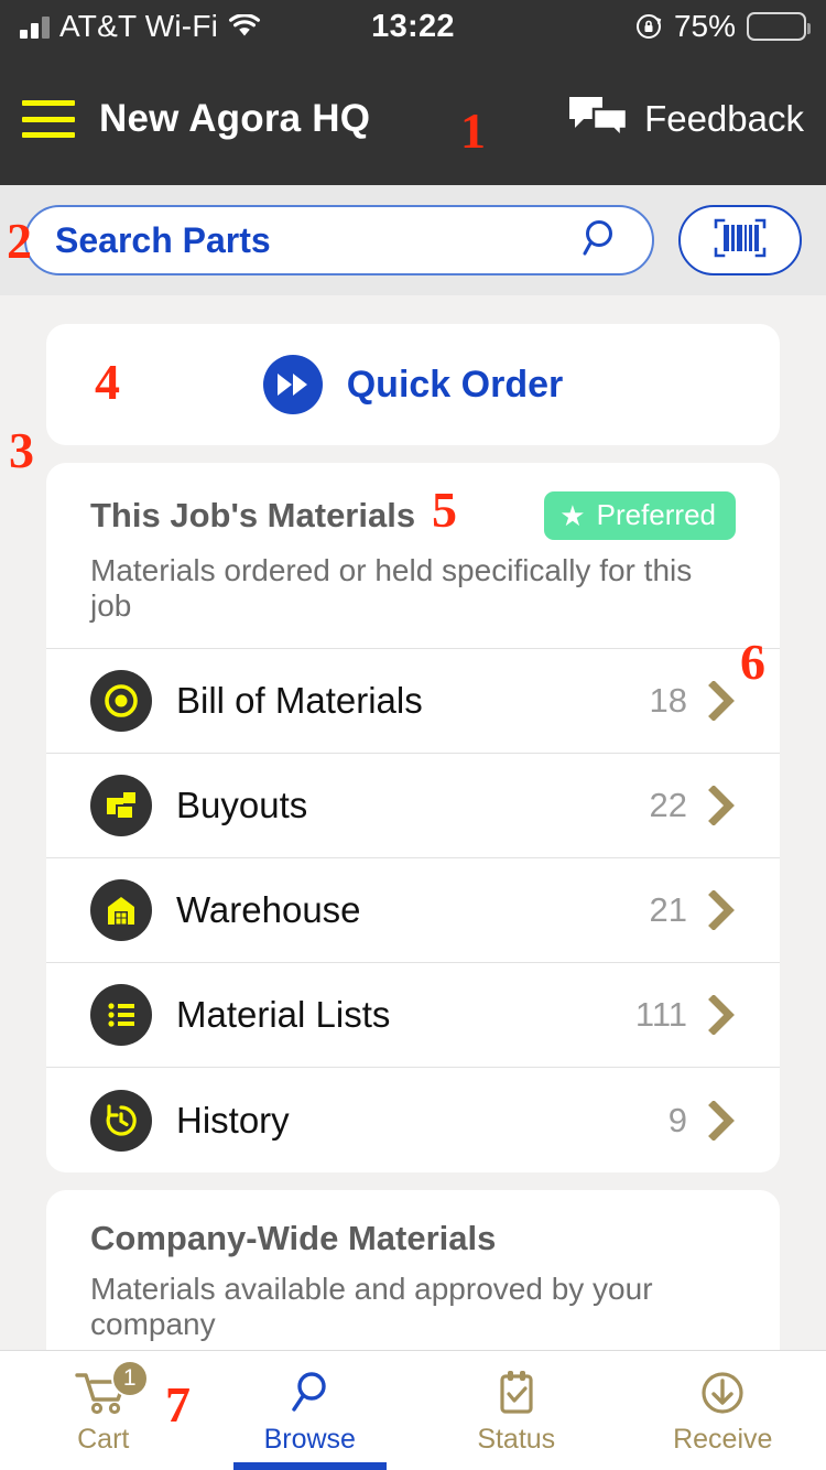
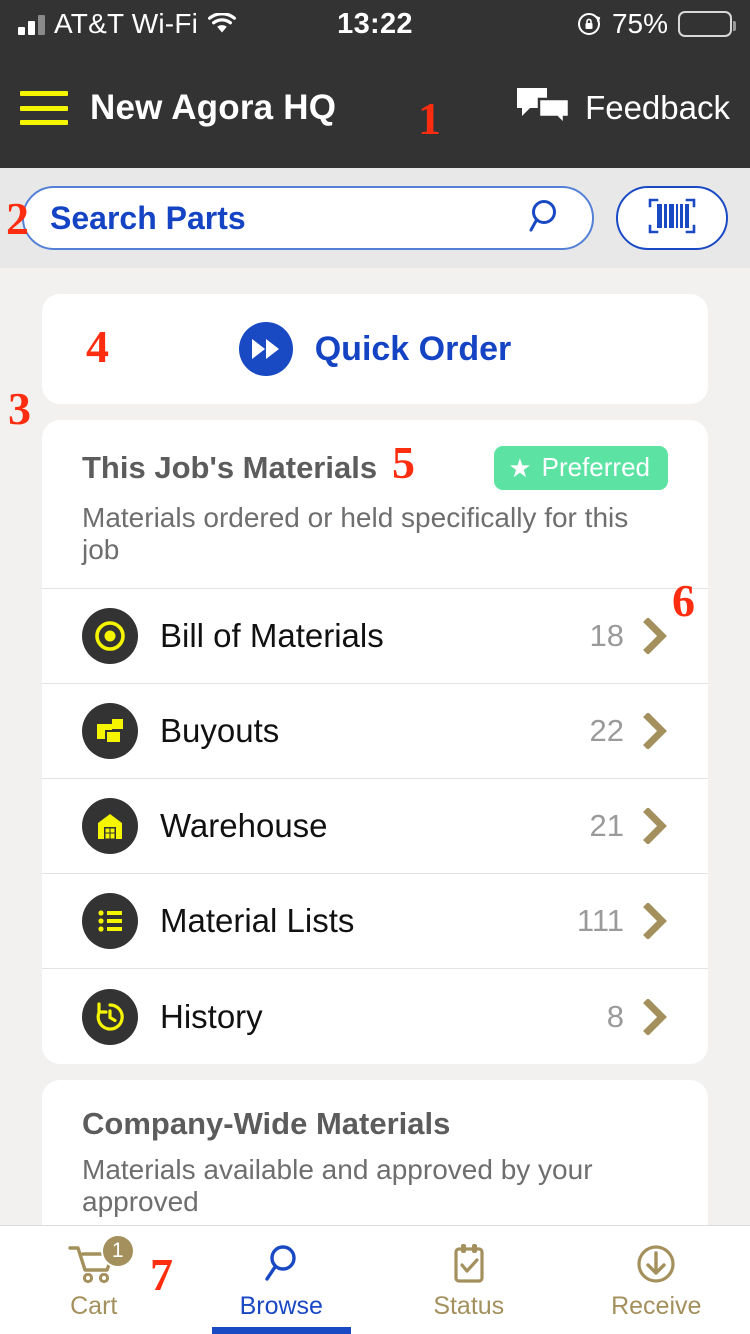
  AT&T Wi-Fi
  13:22
  75%
  New Agora HQ
  Feedback
  Search Parts
  Quick Order
  This Job's Materials
  ★
  Preferred
  Materials ordered or held specifically for this job
  Bill of Materials
  18
  Buyouts
  22
  Warehouse
  21
  Material Lists
  111
  History
- 9
+ 8
  Company-Wide Materials
- Materials available and approved by your company
+ Materials available and approved by your approved
  1
  Cart
  Browse
  Status
  Receive
  1
  2
  3
  4
  5
  6
  7
